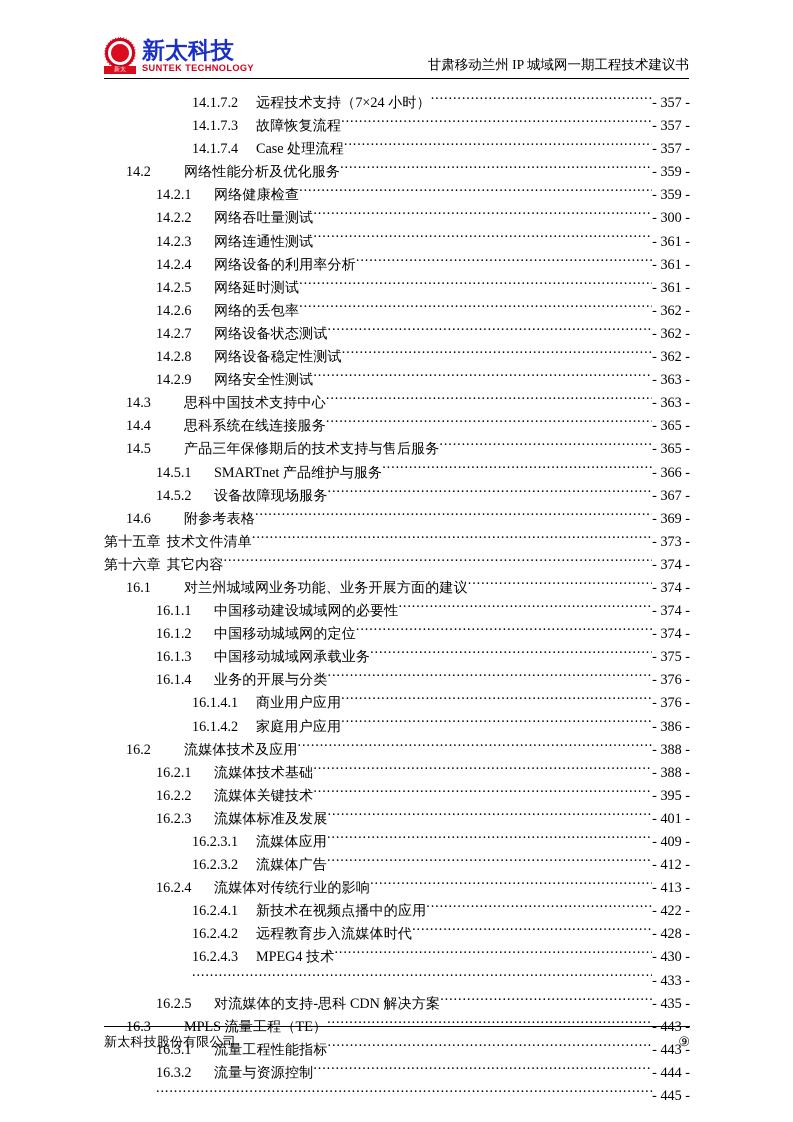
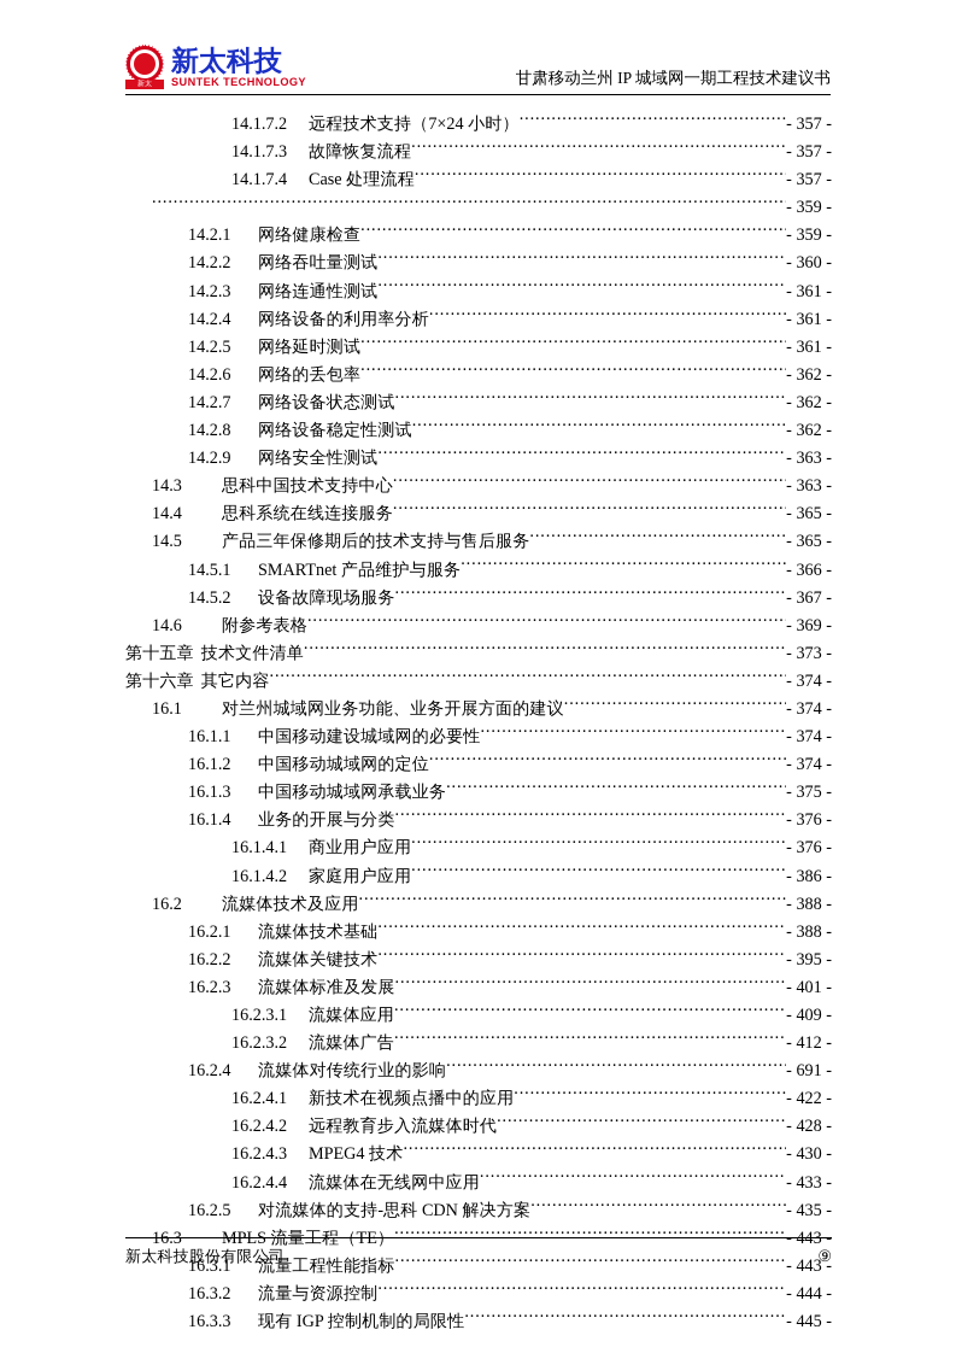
  新太科技
  SUNTEK TECHNOLOGY
  甘肃移动兰州 IP 城域网一期工程技术建议书
  14.1.7.2
  远程技术支持（7×24 小时）
  - 357 -
  14.1.7.3
  故障恢复流程
  - 357 -
  14.1.7.4
  Case 处理流程
  - 357 -
- 14.2
- 网络性能分析及优化服务
  - 359 -
  14.2.1
  网络健康检查
  - 359 -
  14.2.2
  网络吞吐量测试
- - 300 -
+ - 360 -
  14.2.3
  网络连通性测试
  - 361 -
  14.2.4
  网络设备的利用率分析
  - 361 -
  14.2.5
  网络延时测试
  - 361 -
  14.2.6
  网络的丢包率
  - 362 -
  14.2.7
  网络设备状态测试
  - 362 -
  14.2.8
  网络设备稳定性测试
  - 362 -
  14.2.9
  网络安全性测试
  - 363 -
  14.3
  思科中国技术支持中心
  - 363 -
  14.4
  思科系统在线连接服务
  - 365 -
  14.5
  产品三年保修期后的技术支持与售后服务
  - 365 -
  14.5.1
  SMARTnet 产品维护与服务
  - 366 -
  14.5.2
  设备故障现场服务
  - 367 -
  14.6
  附参考表格
  - 369 -
  第十五章
  技术文件清单
  - 373 -
  第十六章
  其它内容
  - 374 -
  16.1
  对兰州城域网业务功能、业务开展方面的建议
  - 374 -
  16.1.1
  中国移动建设城域网的必要性
  - 374 -
  16.1.2
  中国移动城域网的定位
  - 374 -
  16.1.3
  中国移动城域网承载业务
  - 375 -
  16.1.4
  业务的开展与分类
  - 376 -
  16.1.4.1
  商业用户应用
  - 376 -
  16.1.4.2
  家庭用户应用
  - 386 -
  16.2
  流媒体技术及应用
  - 388 -
  16.2.1
  流媒体技术基础
  - 388 -
  16.2.2
  流媒体关键技术
  - 395 -
  16.2.3
  流媒体标准及发展
  - 401 -
  16.2.3.1
  流媒体应用
  - 409 -
  16.2.3.2
  流媒体广告
  - 412 -
  16.2.4
  流媒体对传统行业的影响
- - 413 -
+ - 691 -
  16.2.4.1
  新技术在视频点播中的应用
  - 422 -
  16.2.4.2
  远程教育步入流媒体时代
  - 428 -
  16.2.4.3
  MPEG4 技术
  - 430 -
+ 16.2.4.4
+ 流媒体在无线网中应用
  - 433 -
  16.2.5
  对流媒体的支持-思科 CDN 解决方案
  - 435 -
  16.3
  MPLS 流量工程（TE）
  - 443 -
  16.3.1
  流量工程性能指标
  - 443 -
  16.3.2
  流量与资源控制
  - 444 -
+ 16.3.3
+ 现有 IGP 控制机制的局限性
  - 445 -
  新太科技股份有限公司
  ⑨
